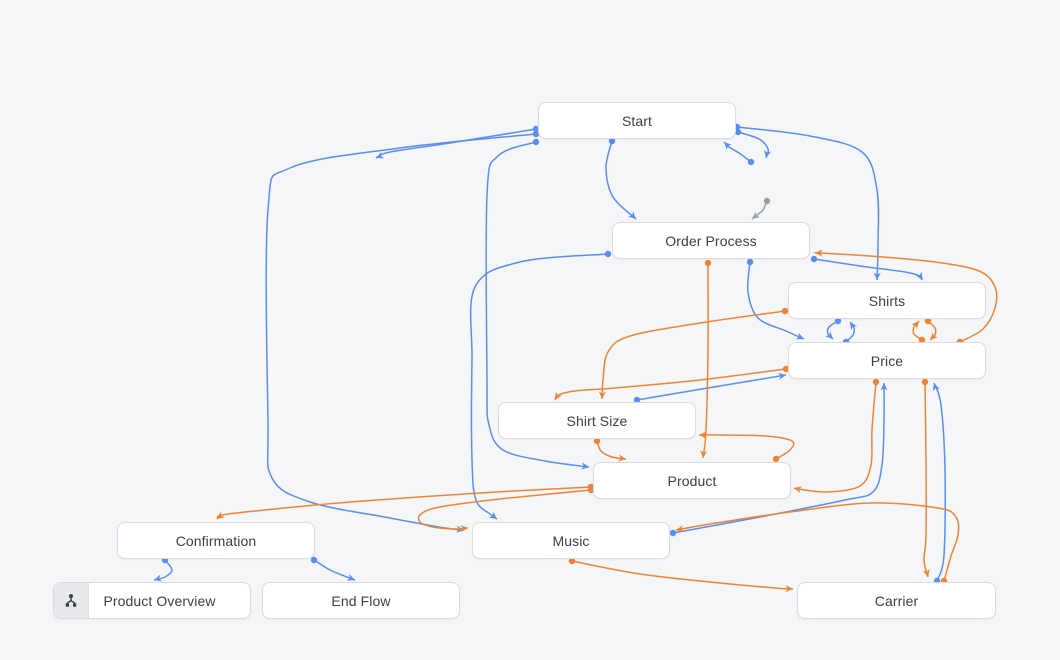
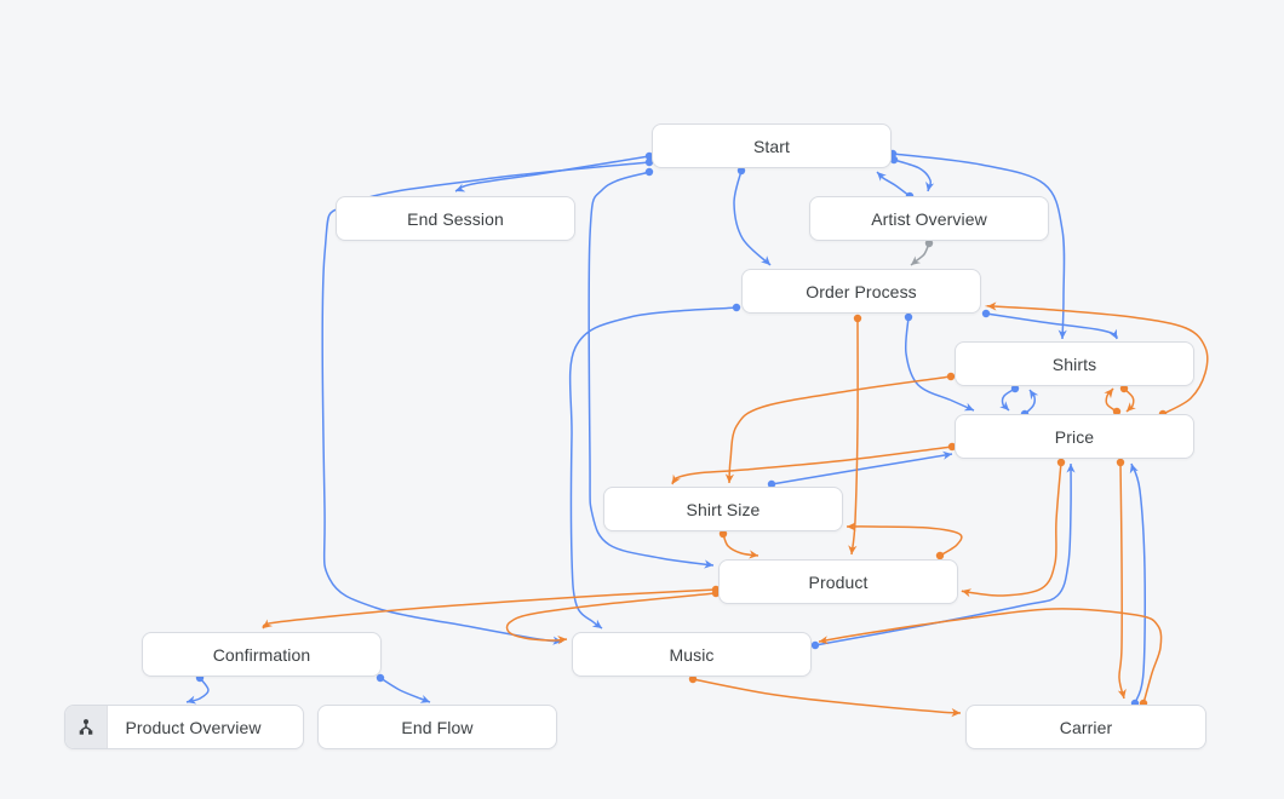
  Start
+ End Session
+ Artist Overview
  Order Process
  Shirts
  Price
  Shirt Size
  Product
  Music
  Confirmation
  Product Overview
  End Flow
  Carrier
